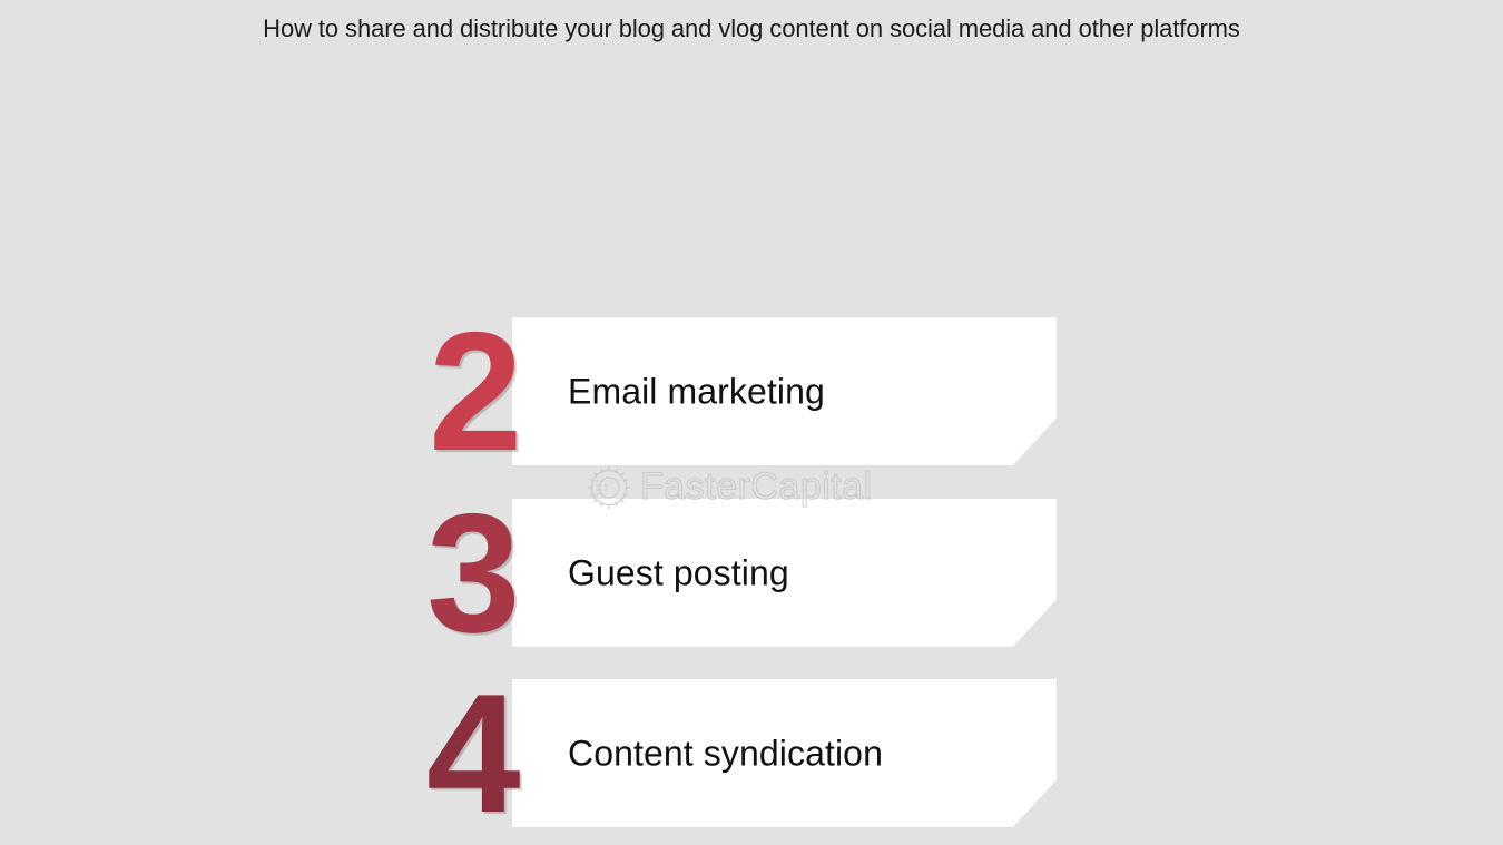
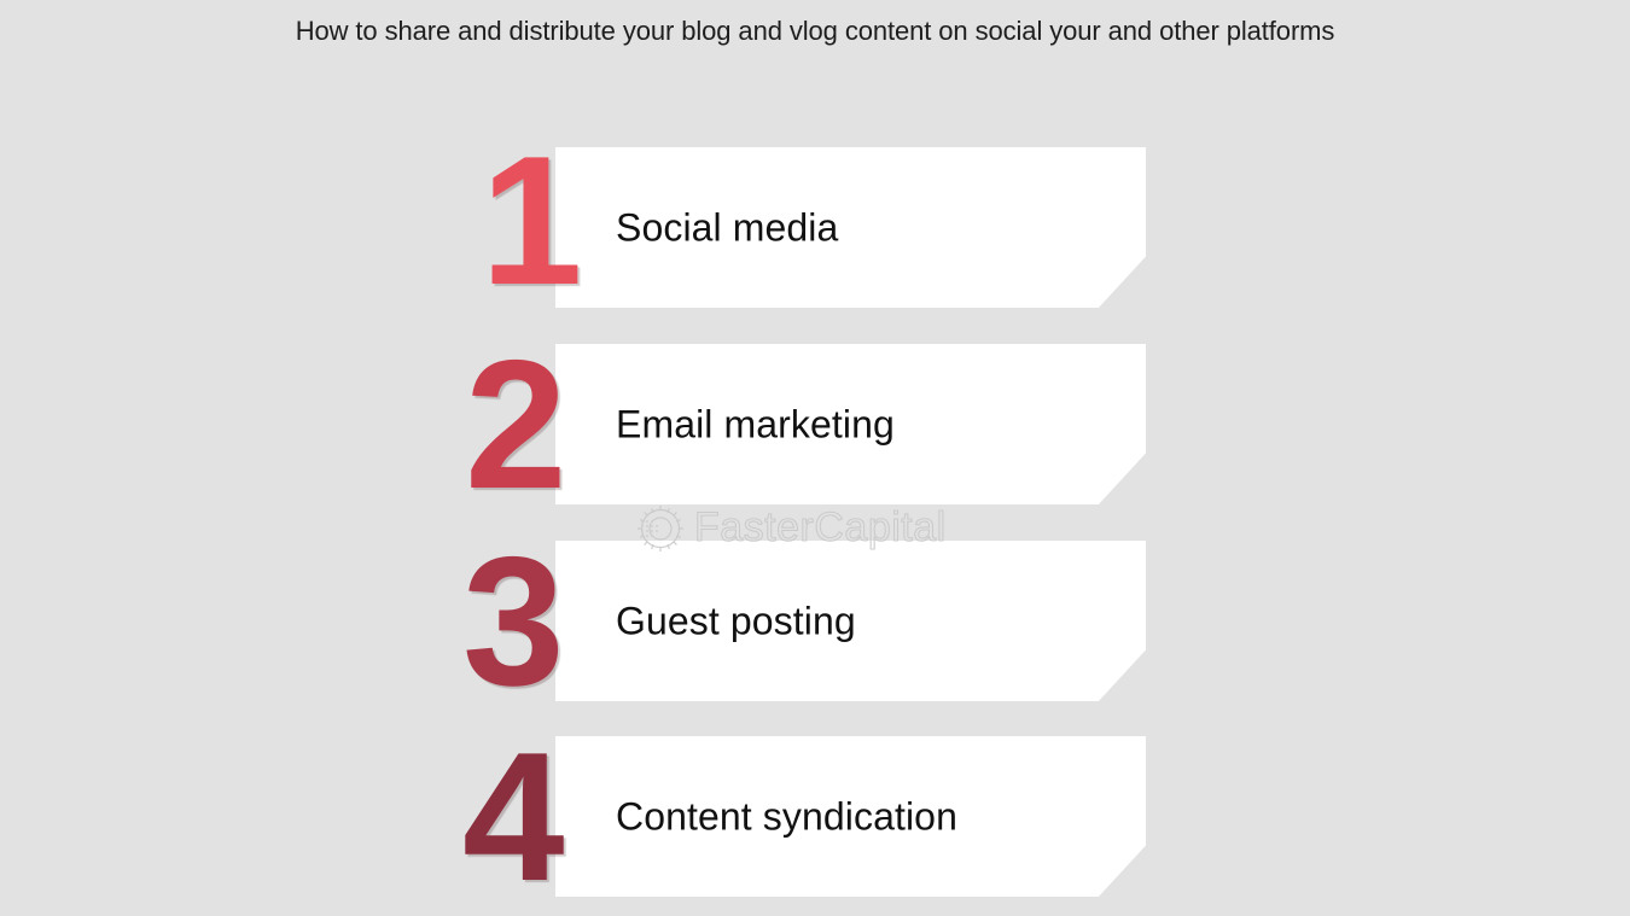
- How to share and distribute your blog and vlog content on social media and other platforms
+ How to share and distribute your blog and vlog content on social your and other platforms
+ 1
+ Social media
  2
  Email marketing
  3
  Guest posting
  4
  Content syndication
  FasterCapital
